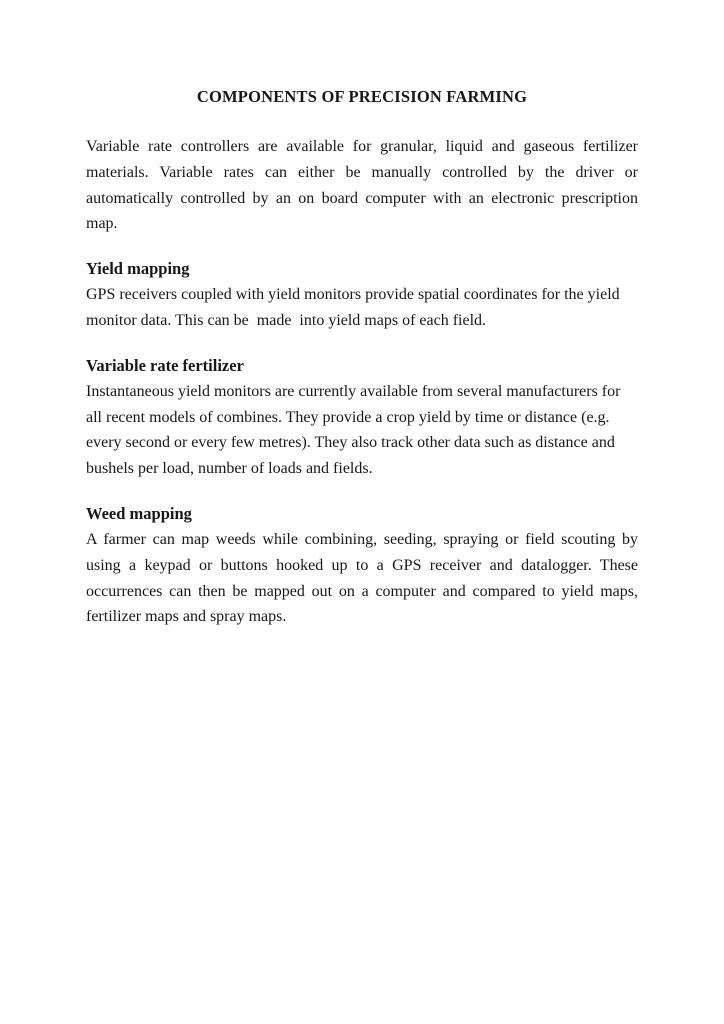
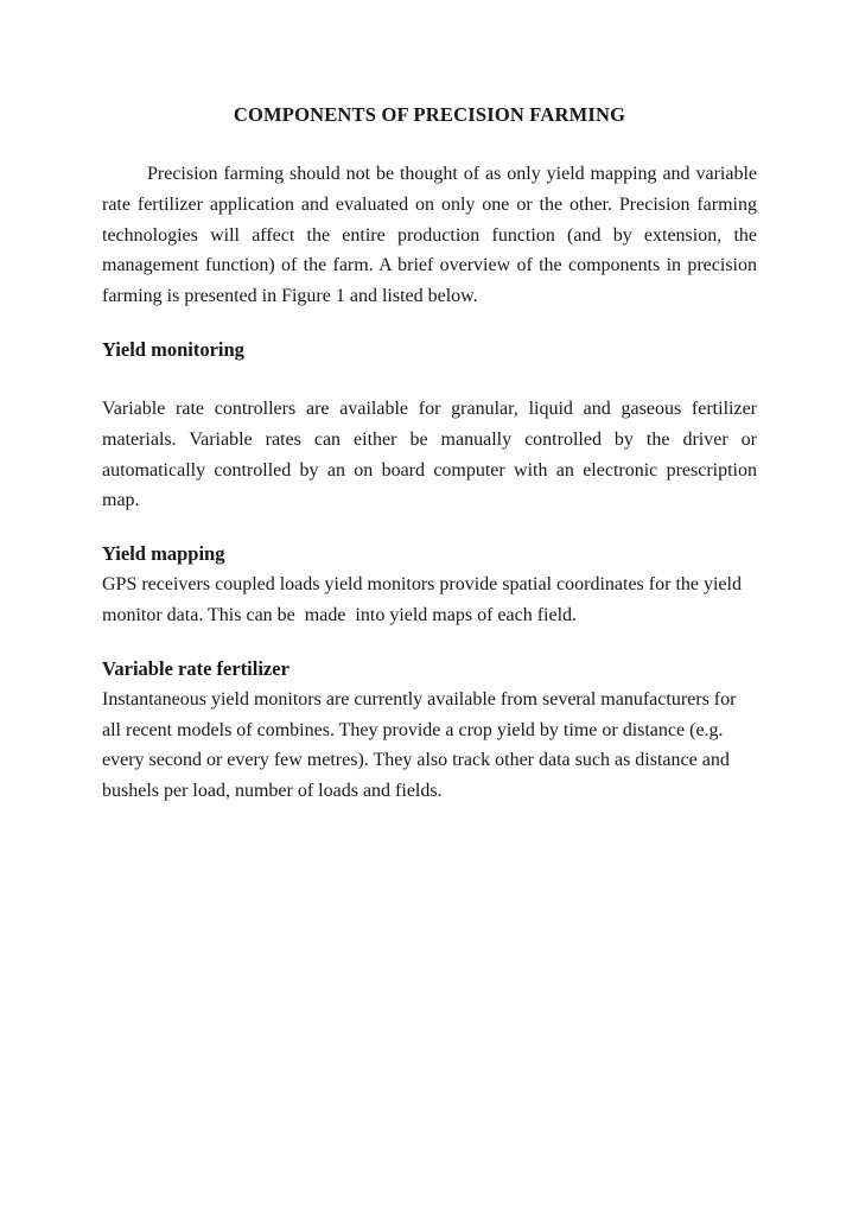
  COMPONENTS OF PRECISION FARMING
+ Precision farming should not be thought of as only yield mapping and variable rate fertilizer application and evaluated on only one or the other. Precision farming technologies will affect the entire production function (and by extension, the management function) of the farm. A brief overview of the components in precision farming is presented in Figure 1 and listed below.
+ Yield monitoring
  Variable rate controllers are available for granular, liquid and gaseous fertilizer materials. Variable rates can either be manually controlled by the driver or automatically controlled by an on board computer with an electronic prescription map.
  Yield mapping
- GPS receivers coupled with yield monitors provide spatial coordinates for the yield monitor data. This can be made into yield maps of each field.
+ GPS receivers coupled loads yield monitors provide spatial coordinates for the yield monitor data. This can be made into yield maps of each field.
  Variable rate fertilizer
  Instantaneous yield monitors are currently available from several manufacturers for all recent models of combines. They provide a crop yield by time or distance (e.g. every second or every few metres). They also track other data such as distance and bushels per load, number of loads and fields.
- Weed mapping
- A farmer can map weeds while combining, seeding, spraying or field scouting by using a keypad or buttons hooked up to a GPS receiver and datalogger. These occurrences can then be mapped out on a computer and compared to yield maps, fertilizer maps and spray maps.
